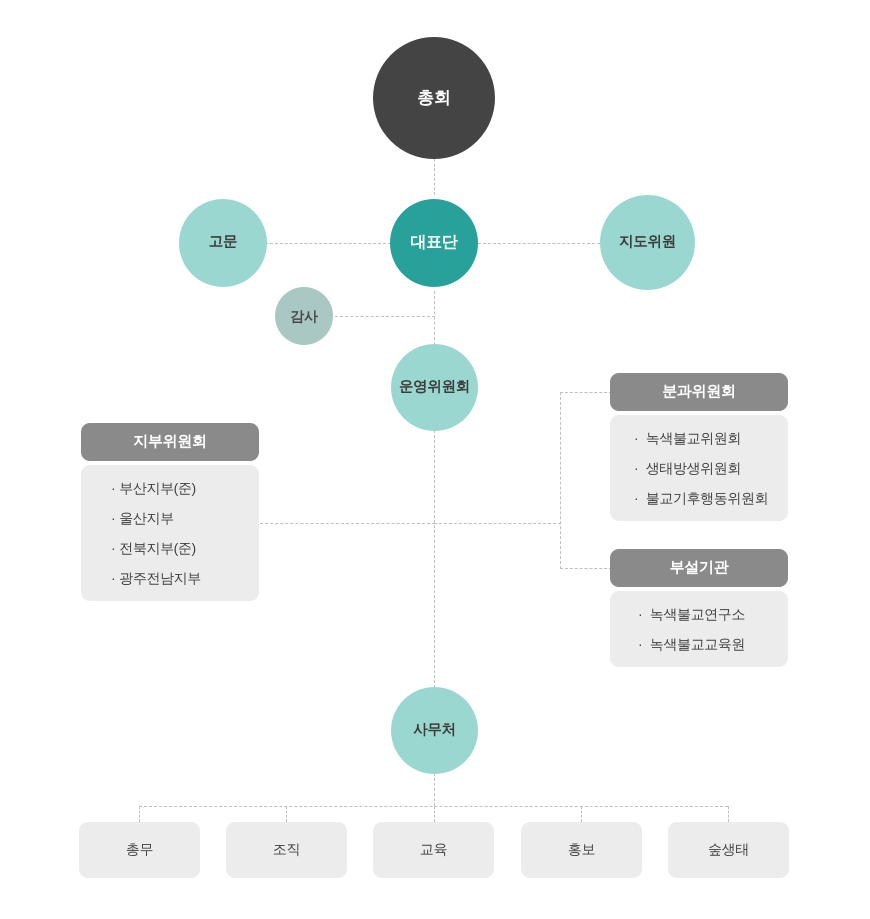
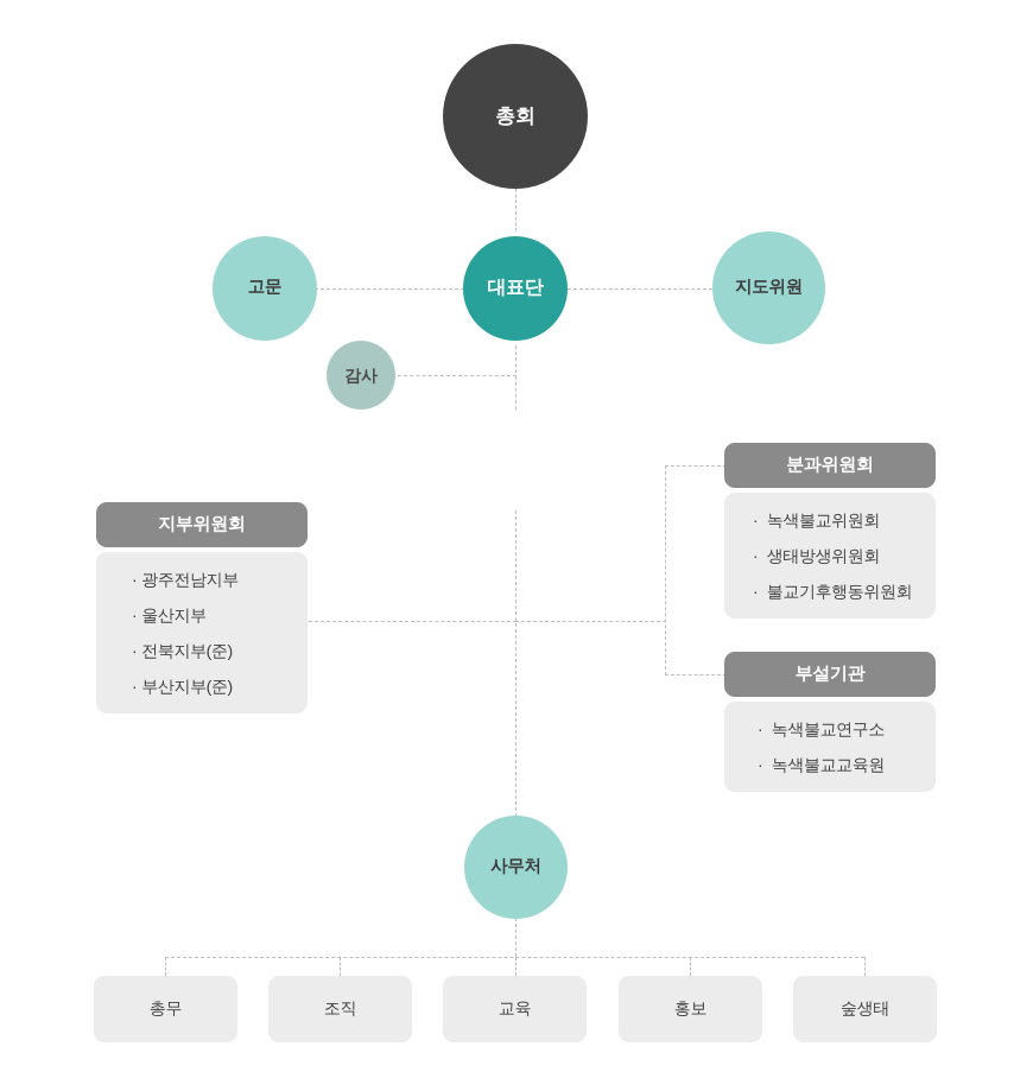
  총회
  고문
  대표단
  지도위원
  감사
- 운영위원회
  사무처
  지부위원회
- · 부산지부(준)
+ · 광주전남지부
  · 울산지부
  · 전북지부(준)
- · 광주전남지부
+ · 부산지부(준)
  분과위원회
  · 녹색불교위원회
  · 생태방생위원회
  · 불교기후행동위원회
  부설기관
  · 녹색불교연구소
  · 녹색불교교육원
  총무
  조직
  교육
  홍보
  숲생태
